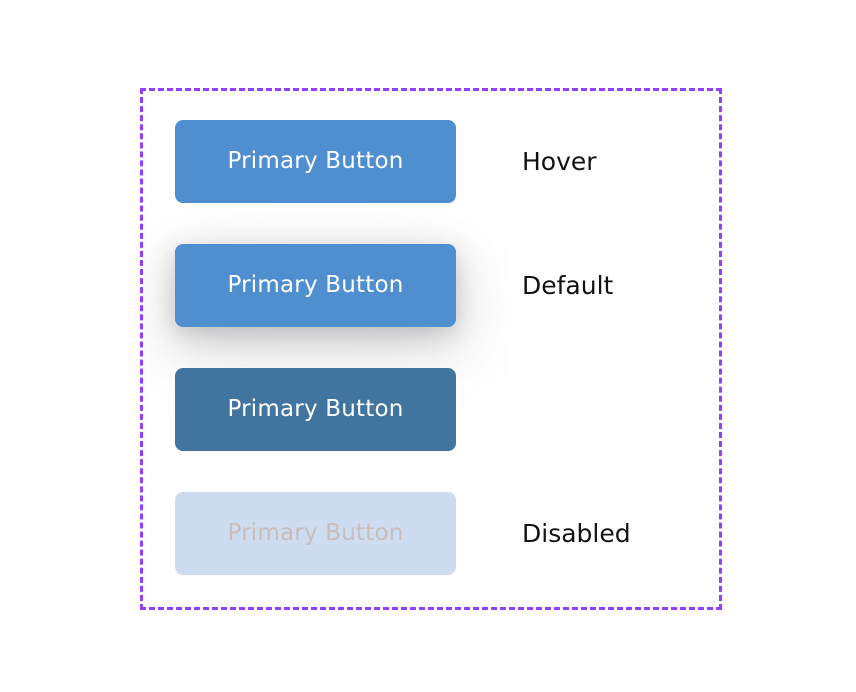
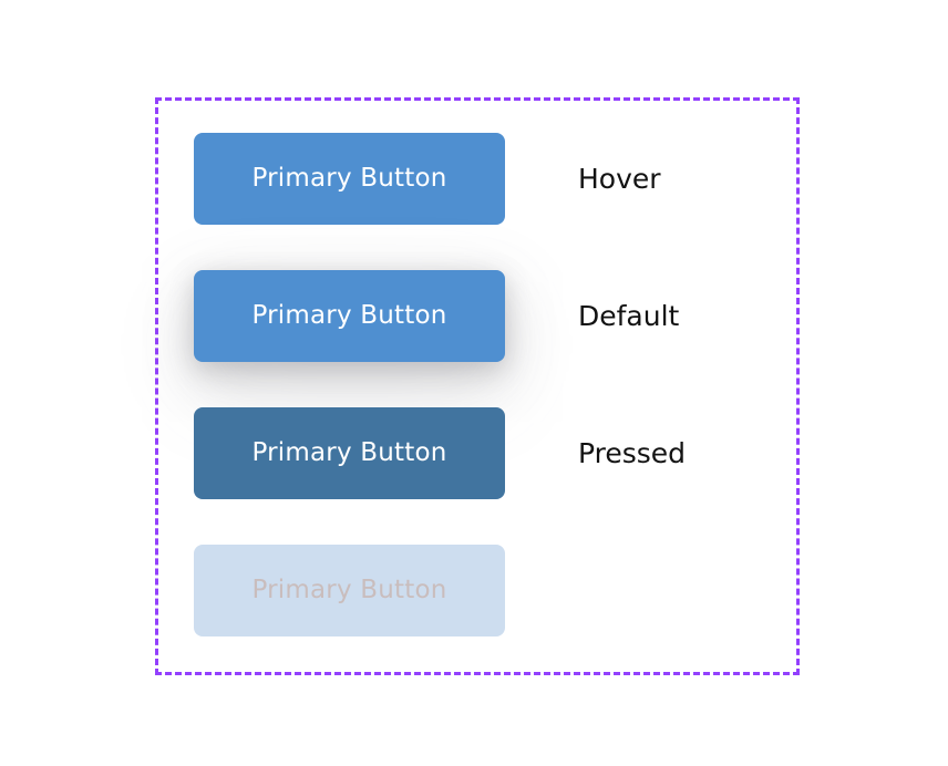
  Primary Button
  Hover
  Primary Button
  Default
  Primary Button
+ Pressed
  Primary Button
- Disabled
